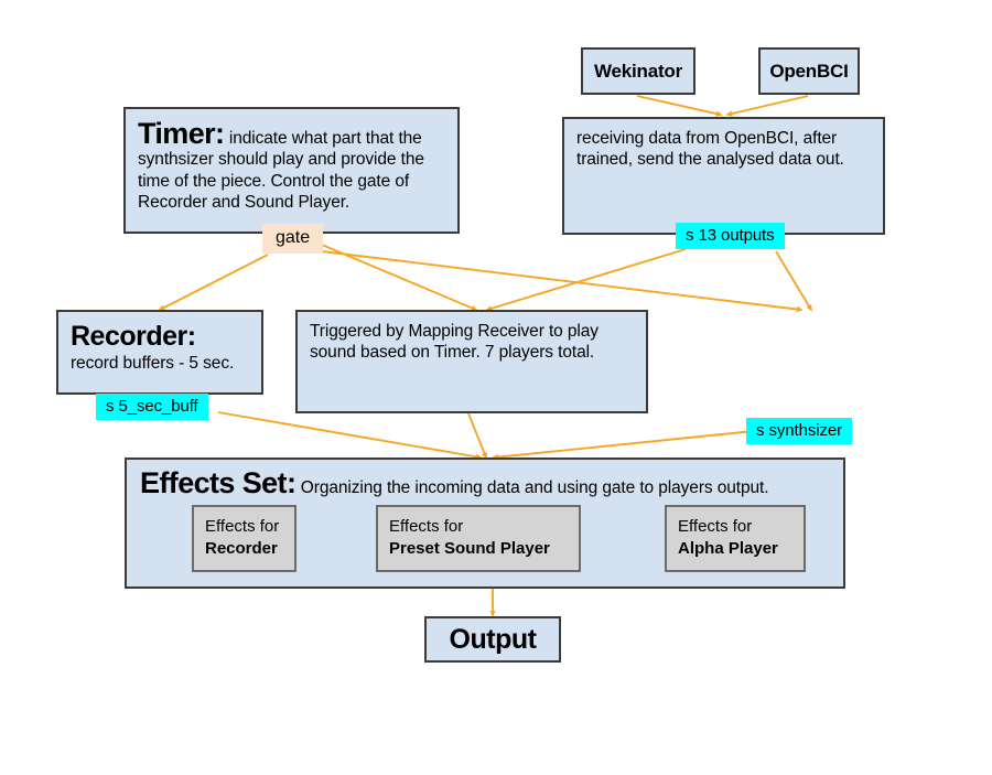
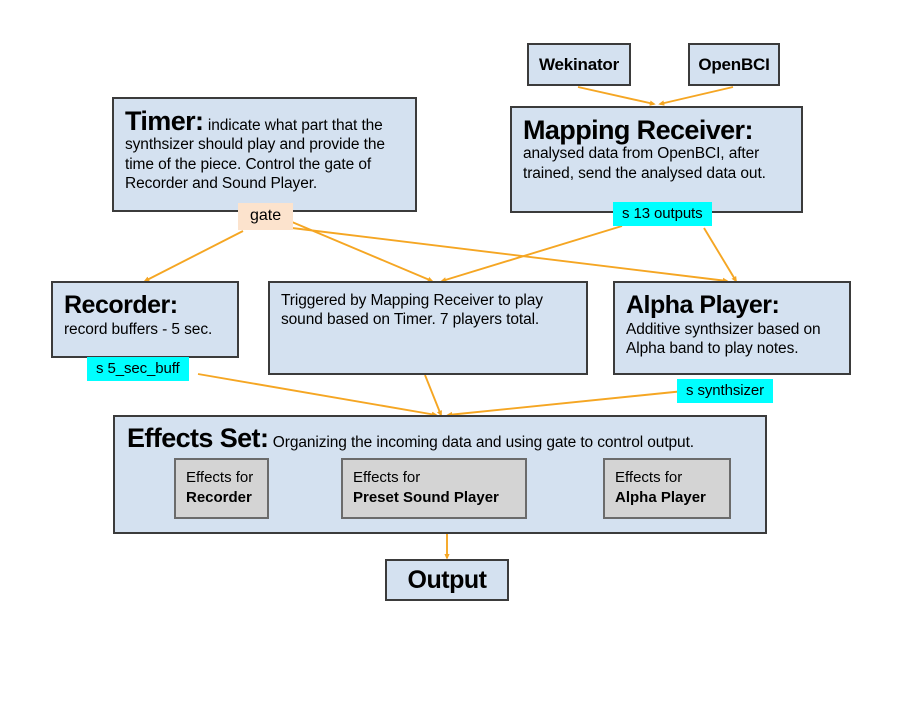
  Wekinator
  OpenBCI
  Timer: indicate what part that the synthsizer should play and provide the time of the piece. Control the gate of Recorder and Sound Player.
+ Mapping Receiver:
- receiving data from OpenBCI, after
+ analysed data from OpenBCI, after
  trained, send the analysed data out.
  gate
  s 13 outputs
  Recorder:
  record buffers - 5 sec.
  s 5_sec_buff
  Triggered by Mapping Receiver to play
  sound based on Timer. 7 players total.
+ Alpha Player:
+ Additive synthsizer based on
+ Alpha band to play notes.
  s synthsizer
- Effects Set: Organizing the incoming data and using gate to players output.
+ Effects Set: Organizing the incoming data and using gate to control output.
  Effects for
  Recorder
  Effects for
  Preset Sound Player
  Effects for
  Alpha Player
  Output
